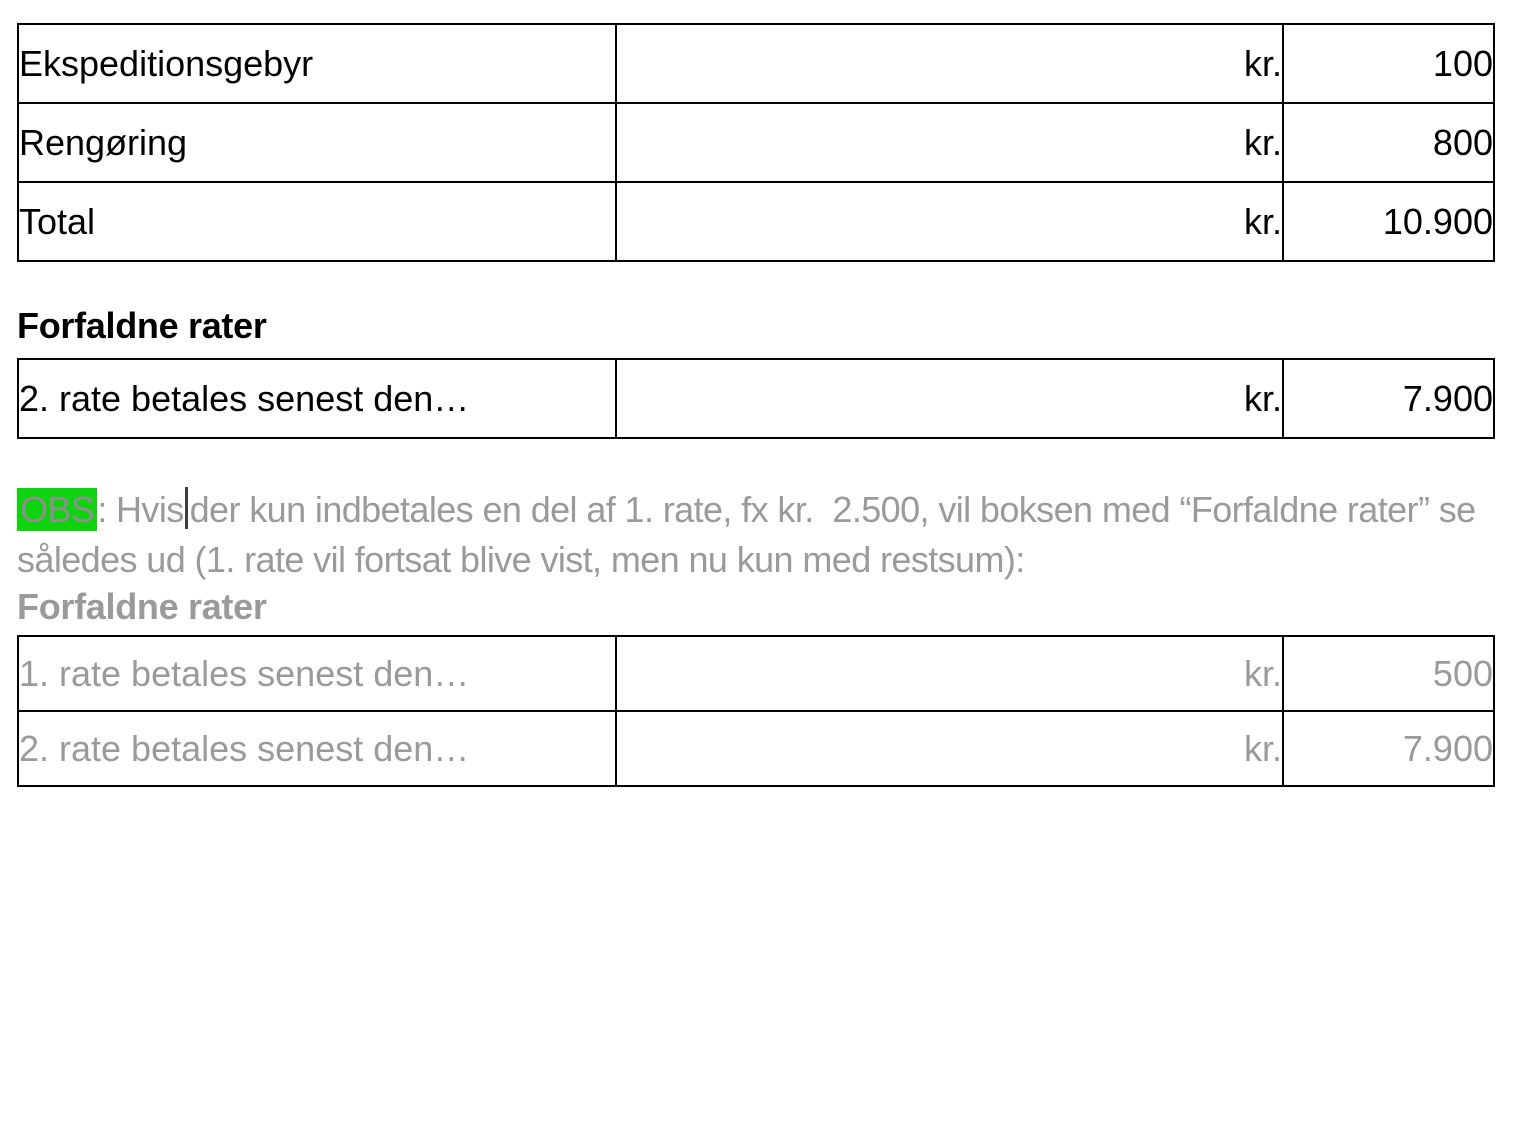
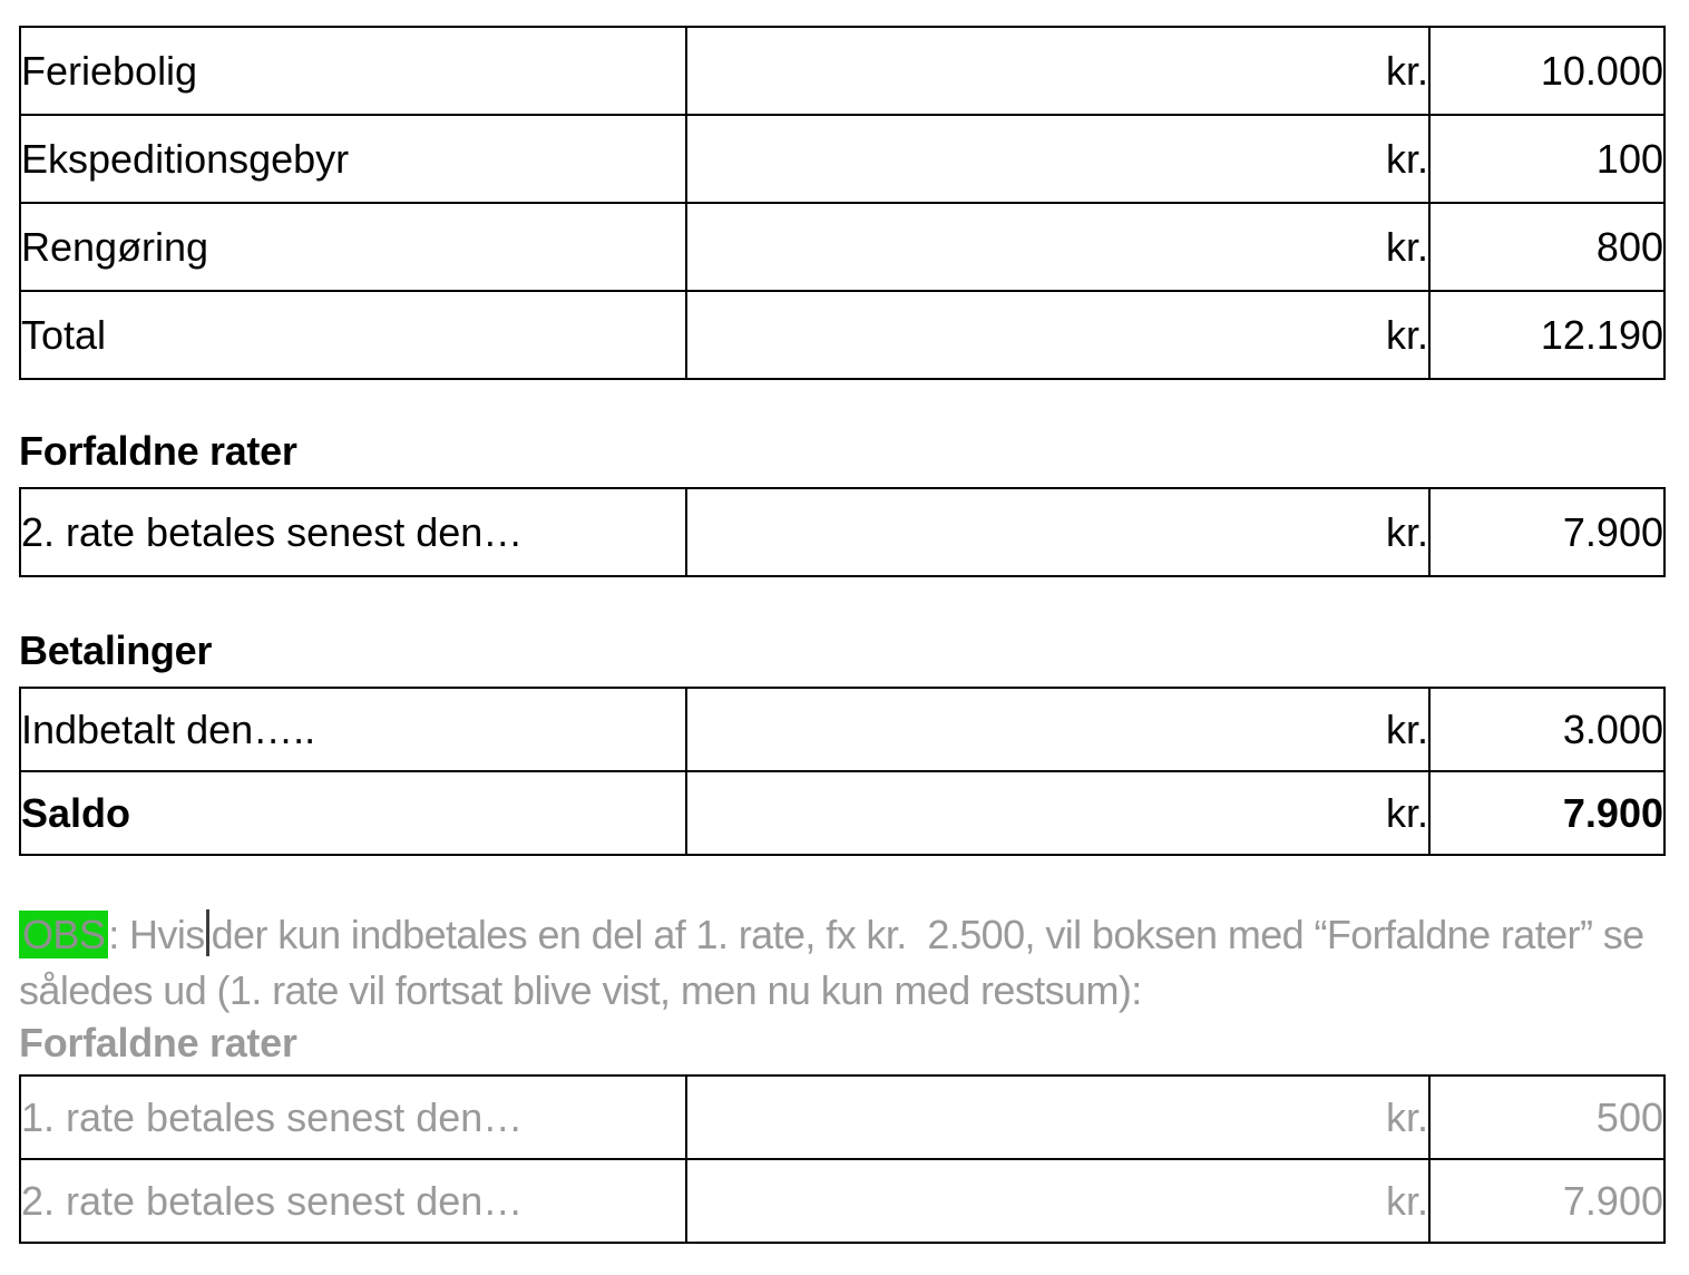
+ Feriebolig	kr.	10.000
  Ekspeditionsgebyr	kr.	100
  Rengøring	kr.	800
- Total	kr.	10.900
+ Total	kr.	12.190
  Forfaldne rater
  2. rate betales senest den…	kr.	7.900
+ Betalinger
+ Indbetalt den…..	kr.	3.000
+ Saldo	kr.	7.900
  OBS: Hvis der kun indbetales en del af 1. rate, fx kr. 2.500, vil boksen med “Forfaldne rater” se
  således ud (1. rate vil fortsat blive vist, men nu kun med restsum):
  Forfaldne rater
  1. rate betales senest den…	kr.	500
  2. rate betales senest den…	kr.	7.900
